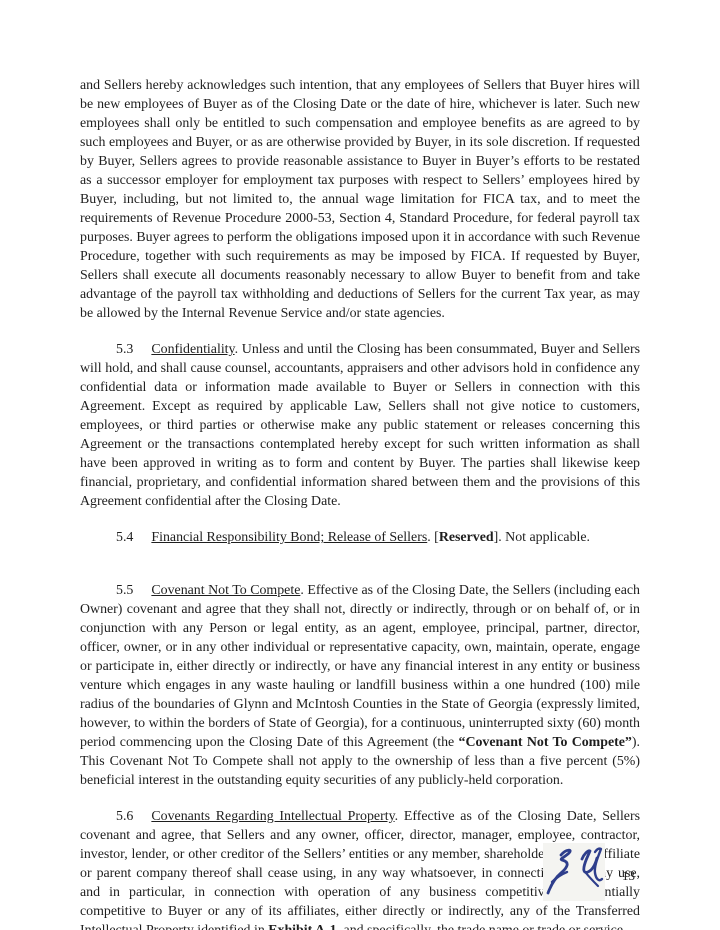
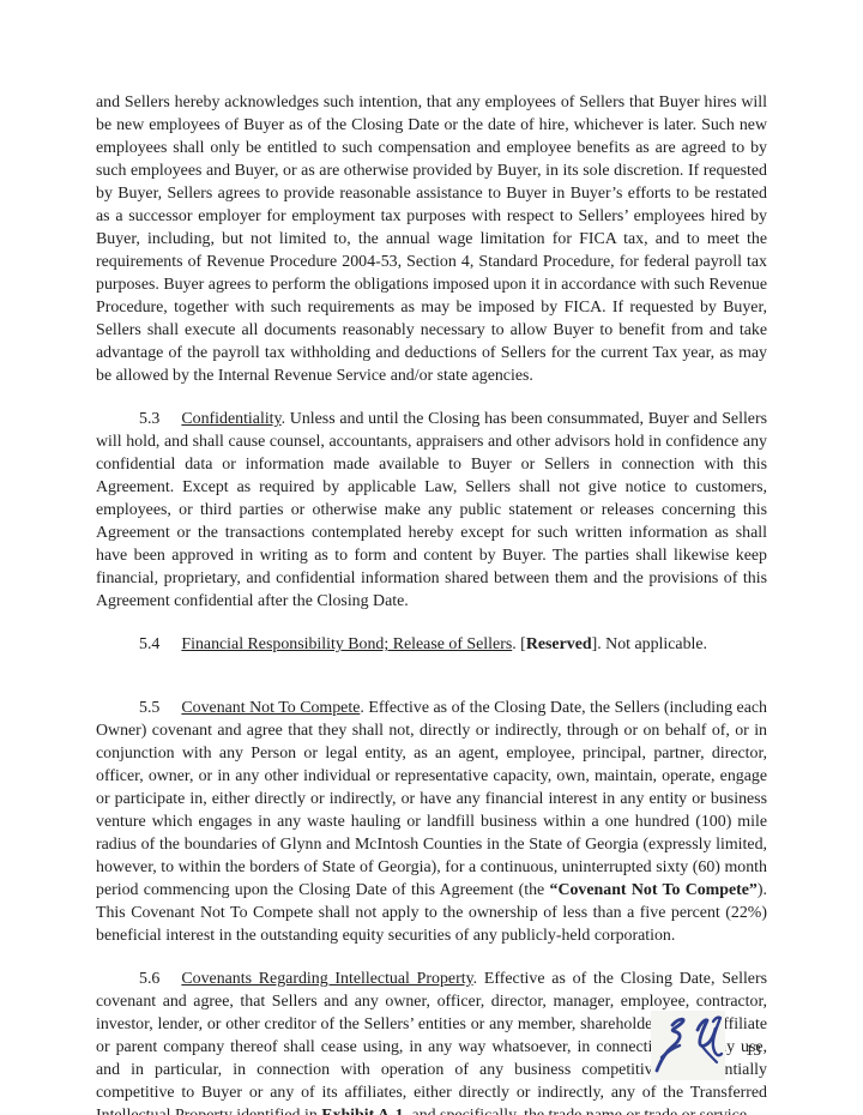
- and Sellers hereby acknowledges such intention, that any employees of Sellers that Buyer hires will be new employees of Buyer as of the Closing Date or the date of hire, whichever is later. Such new employees shall only be entitled to such compensation and employee benefits as are agreed to by such employees and Buyer, or as are otherwise provided by Buyer, in its sole discretion. If requested by Buyer, Sellers agrees to provide reasonable assistance to Buyer in Buyer’s efforts to be restated as a successor employer for employment tax purposes with respect to Sellers’ employees hired by Buyer, including, but not limited to, the annual wage limitation for FICA tax, and to meet the requirements of Revenue Procedure 2000-53, Section 4, Standard Procedure, for federal payroll tax purposes. Buyer agrees to perform the obligations imposed upon it in accordance with such Revenue Procedure, together with such requirements as may be imposed by FICA. If requested by Buyer, Sellers shall execute all documents reasonably necessary to allow Buyer to benefit from and take advantage of the payroll tax withholding and deductions of Sellers for the current Tax year, as may be allowed by the Internal Revenue Service and/or state agencies.
+ and Sellers hereby acknowledges such intention, that any employees of Sellers that Buyer hires will be new employees of Buyer as of the Closing Date or the date of hire, whichever is later. Such new employees shall only be entitled to such compensation and employee benefits as are agreed to by such employees and Buyer, or as are otherwise provided by Buyer, in its sole discretion. If requested by Buyer, Sellers agrees to provide reasonable assistance to Buyer in Buyer’s efforts to be restated as a successor employer for employment tax purposes with respect to Sellers’ employees hired by Buyer, including, but not limited to, the annual wage limitation for FICA tax, and to meet the requirements of Revenue Procedure 2004-53, Section 4, Standard Procedure, for federal payroll tax purposes. Buyer agrees to perform the obligations imposed upon it in accordance with such Revenue Procedure, together with such requirements as may be imposed by FICA. If requested by Buyer, Sellers shall execute all documents reasonably necessary to allow Buyer to benefit from and take advantage of the payroll tax withholding and deductions of Sellers for the current Tax year, as may be allowed by the Internal Revenue Service and/or state agencies.
  5.3 Confidentiality. Unless and until the Closing has been consummated, Buyer and Sellers will hold, and shall cause counsel, accountants, appraisers and other advisors hold in confidence any confidential data or information made available to Buyer or Sellers in connection with this Agreement. Except as required by applicable Law, Sellers shall not give notice to customers, employees, or third parties or otherwise make any public statement or releases concerning this Agreement or the transactions contemplated hereby except for such written information as shall have been approved in writing as to form and content by Buyer. The parties shall likewise keep financial, proprietary, and confidential information shared between them and the provisions of this Agreement confidential after the Closing Date.
  5.4 Financial Responsibility Bond; Release of Sellers. [Reserved]. Not applicable.
- 5.5 Covenant Not To Compete. Effective as of the Closing Date, the Sellers (including each Owner) covenant and agree that they shall not, directly or indirectly, through or on behalf of, or in conjunction with any Person or legal entity, as an agent, employee, principal, partner, director, officer, owner, or in any other individual or representative capacity, own, maintain, operate, engage or participate in, either directly or indirectly, or have any financial interest in any entity or business venture which engages in any waste hauling or landfill business within a one hundred (100) mile radius of the boundaries of Glynn and McIntosh Counties in the State of Georgia (expressly limited, however, to within the borders of State of Georgia), for a continuous, uninterrupted sixty (60) month period commencing upon the Closing Date of this Agreement (the “Covenant Not To Compete”). This Covenant Not To Compete shall not apply to the ownership of less than a five percent (5%) beneficial interest in the outstanding equity securities of any publicly-held corporation.
+ 5.5 Covenant Not To Compete. Effective as of the Closing Date, the Sellers (including each Owner) covenant and agree that they shall not, directly or indirectly, through or on behalf of, or in conjunction with any Person or legal entity, as an agent, employee, principal, partner, director, officer, owner, or in any other individual or representative capacity, own, maintain, operate, engage or participate in, either directly or indirectly, or have any financial interest in any entity or business venture which engages in any waste hauling or landfill business within a one hundred (100) mile radius of the boundaries of Glynn and McIntosh Counties in the State of Georgia (expressly limited, however, to within the borders of State of Georgia), for a continuous, uninterrupted sixty (60) month period commencing upon the Closing Date of this Agreement (the “Covenant Not To Compete”). This Covenant Not To Compete shall not apply to the ownership of less than a five percent (22%) beneficial interest in the outstanding equity securities of any publicly-held corporation.
  5.6 Covenants Regarding Intellectual Property. Effective as of the Closing Date, Sellers covenant and agree, that Sellers and any owner, officer, director, manager, employee, contractor, investor, lender, or other creditor of the Sellers’ entities or any member, shareholdeffiliate or parent company thereof shall cease using, in any way whatsoever, in connecty use, and in particular, in connection with operation of any business competitivntially competitive to Buyer or any of its affiliates, either directly or indirectly, any of the Transferred
  13
